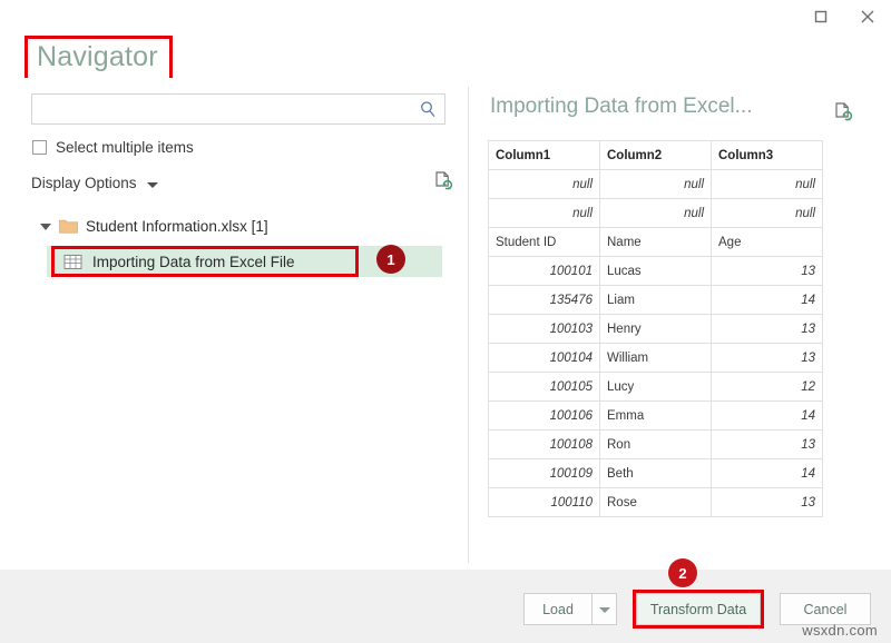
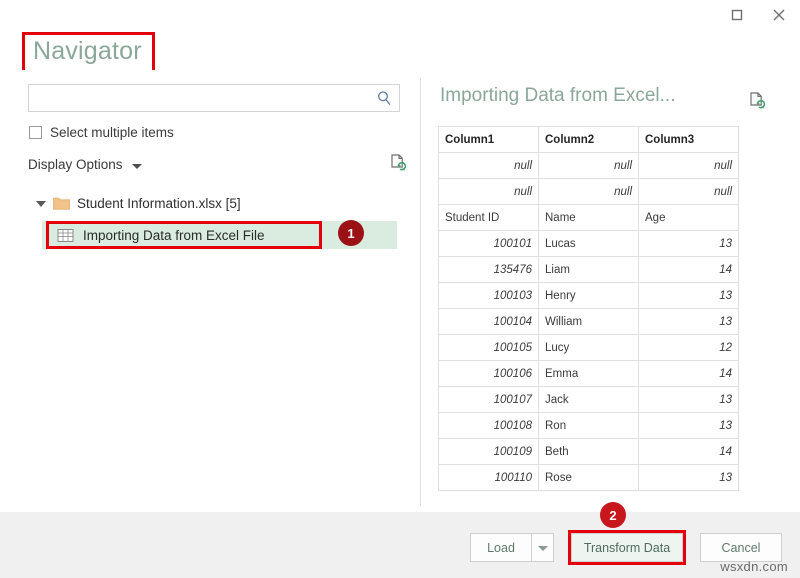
  Navigator
  Select multiple items
  Display Options
- Student Information.xlsx [1]
+ Student Information.xlsx [5]
  Importing Data from Excel File
  1
  Importing Data from Excel...
  Column1	Column2	Column3
  null	null	null
  null	null	null
  Student ID	Name	Age
  100101	Lucas	13
  135476	Liam	14
  100103	Henry	13
  100104	William	13
  100105	Lucy	12
  100106	Emma	14
+ 100107	Jack	13
  100108	Ron	13
  100109	Beth	14
  100110	Rose	13
  Load
  Transform Data
  Cancel
  2
  wsxdn.com
